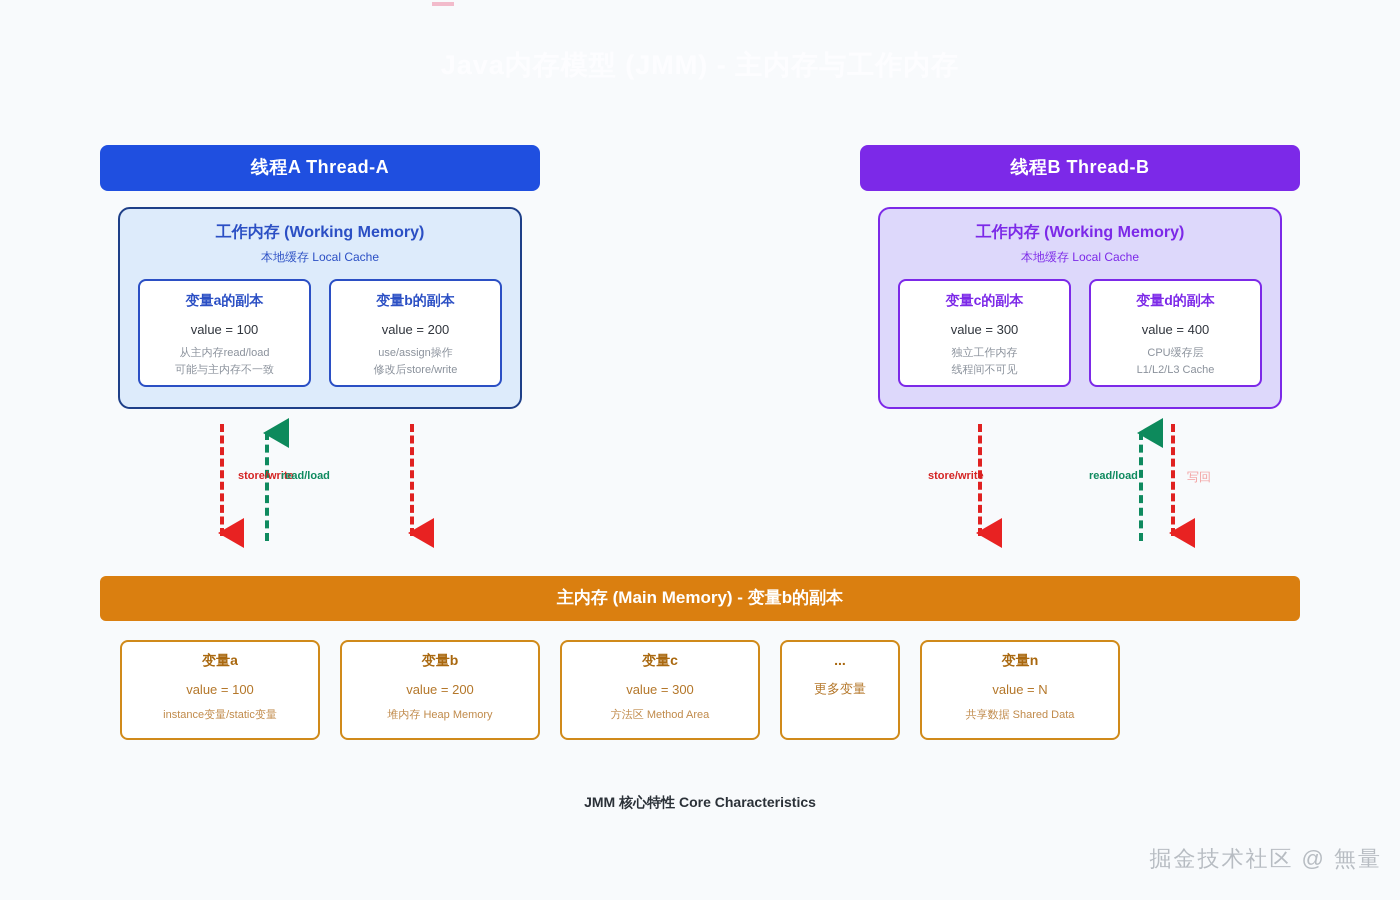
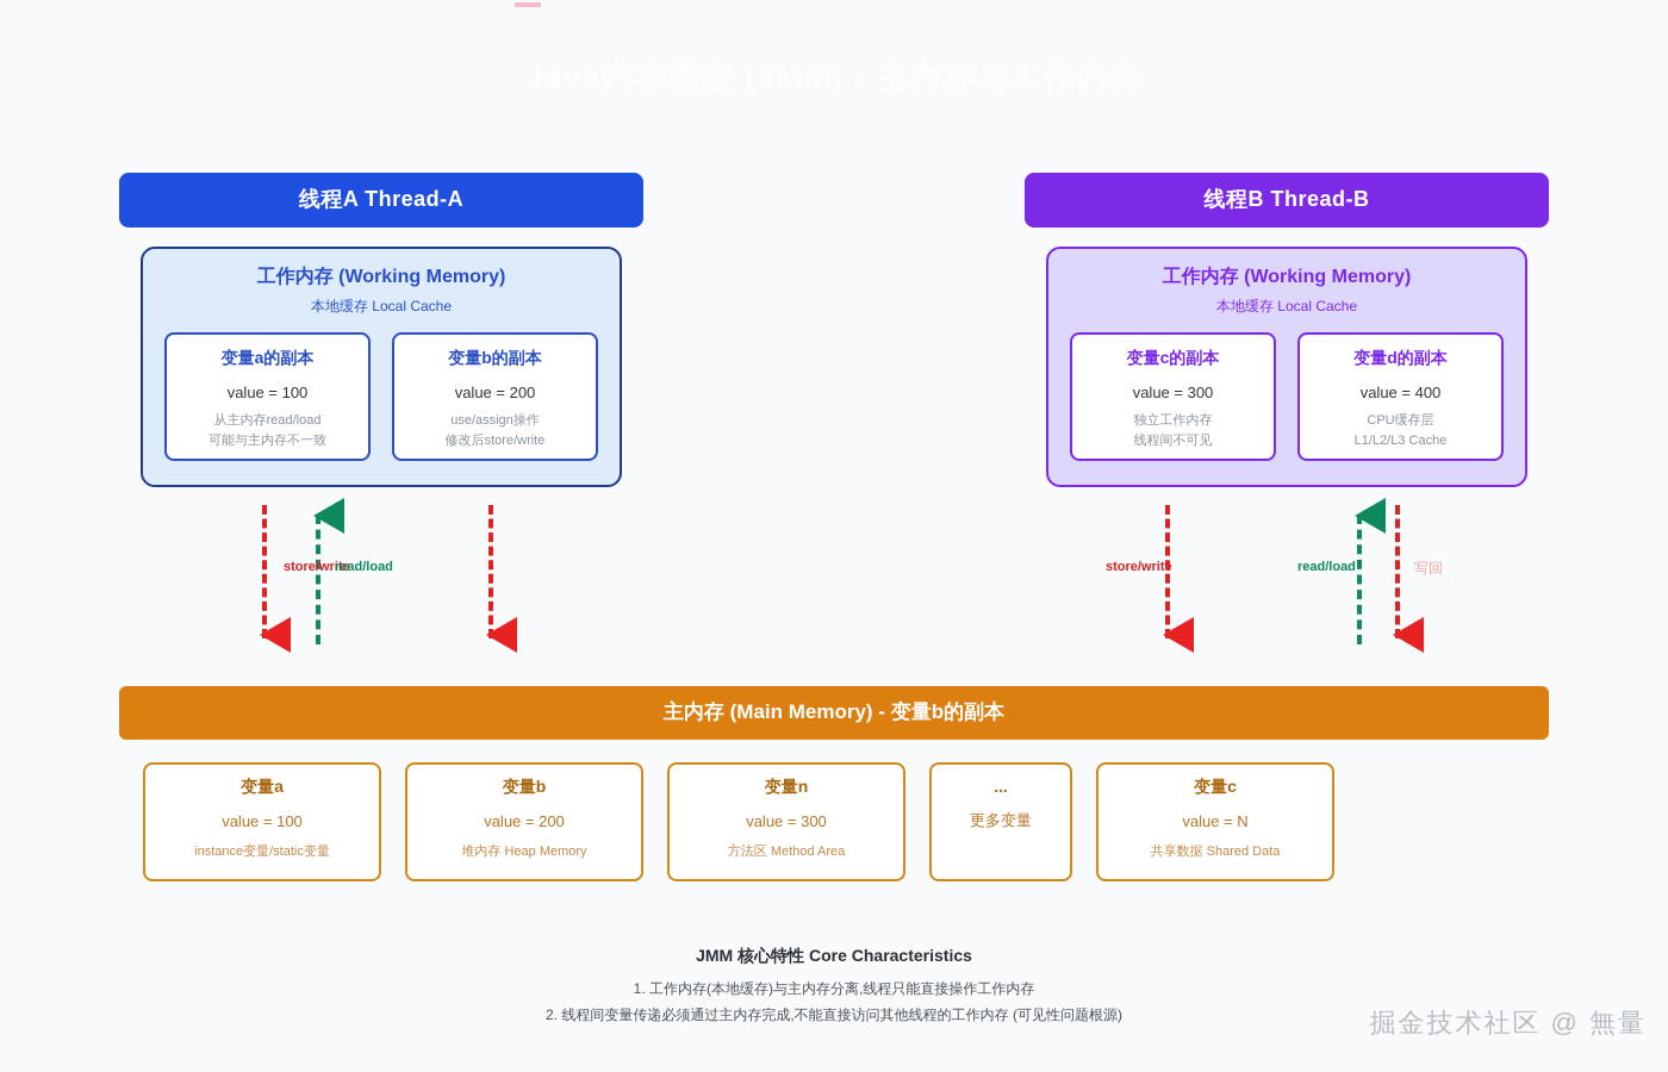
  线程A Thread-A
  工作内存 (Working Memory)
  本地缓存 Local Cache
  变量a的副本
  value = 100
  从主内存read/load
  可能与主内存不一致
  变量b的副本
  value = 200
  use/assign操作
  修改后store/write
  线程B Thread-B
  工作内存 (Working Memory)
  本地缓存 Local Cache
  变量c的副本
  value = 300
  独立工作内存
  线程间不可见
  变量d的副本
  value = 400
  CPU缓存层
  L1/L2/L3 Cache
  store/write
  read/load
  store/write
  read/load
  写回
  主内存 (Main Memory) - 变量b的副本
  变量a
  value = 100
  instance变量/static变量
  变量b
  value = 200
  堆内存 Heap Memory
- 变量c
+ 变量n
  value = 300
  方法区 Method Area
  ...
  更多变量
- 变量n
+ 变量c
  value = N
  共享数据 Shared Data
  JMM 核心特性 Core Characteristics
+ 1. 工作内存(本地缓存)与主内存分离,线程只能直接操作工作内存
+ 2. 线程间变量传递必须通过主内存完成,不能直接访问其他线程的工作内存 (可见性问题根源)
  掘金技术社区 @ 無量
